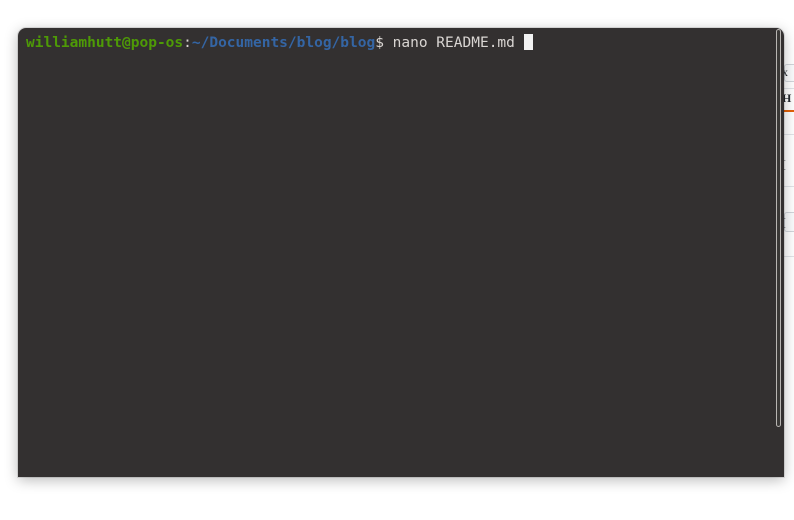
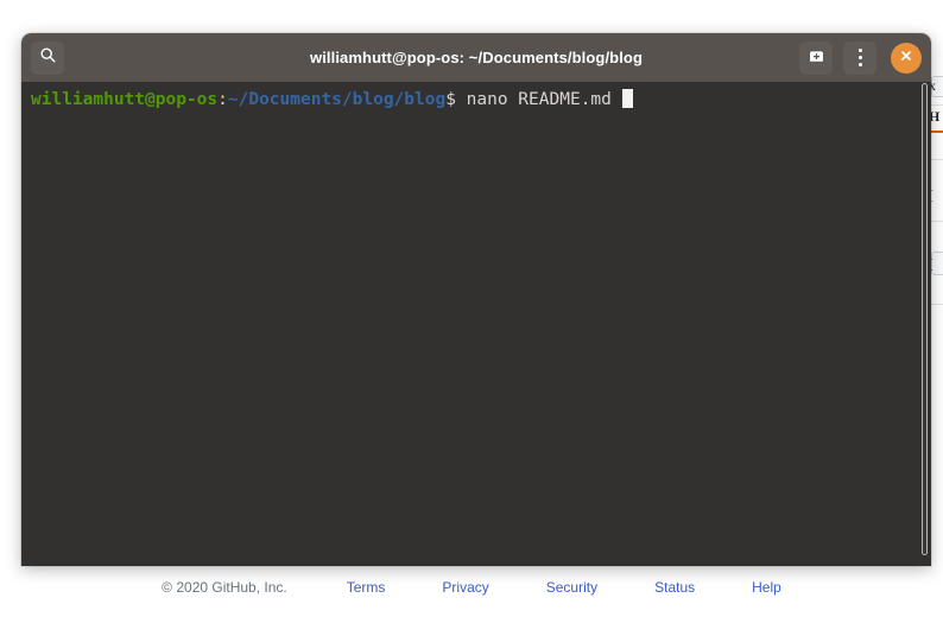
  x
  H
  [
  [
+ © 2020 GitHub, Inc.
+ Terms
+ Privacy
+ Security
+ Status
+ Help
+ williamhutt@pop-os: ~/Documents/blog/blog
  williamhutt@pop-os:~/Documents/blog/blog$ nano README.md
